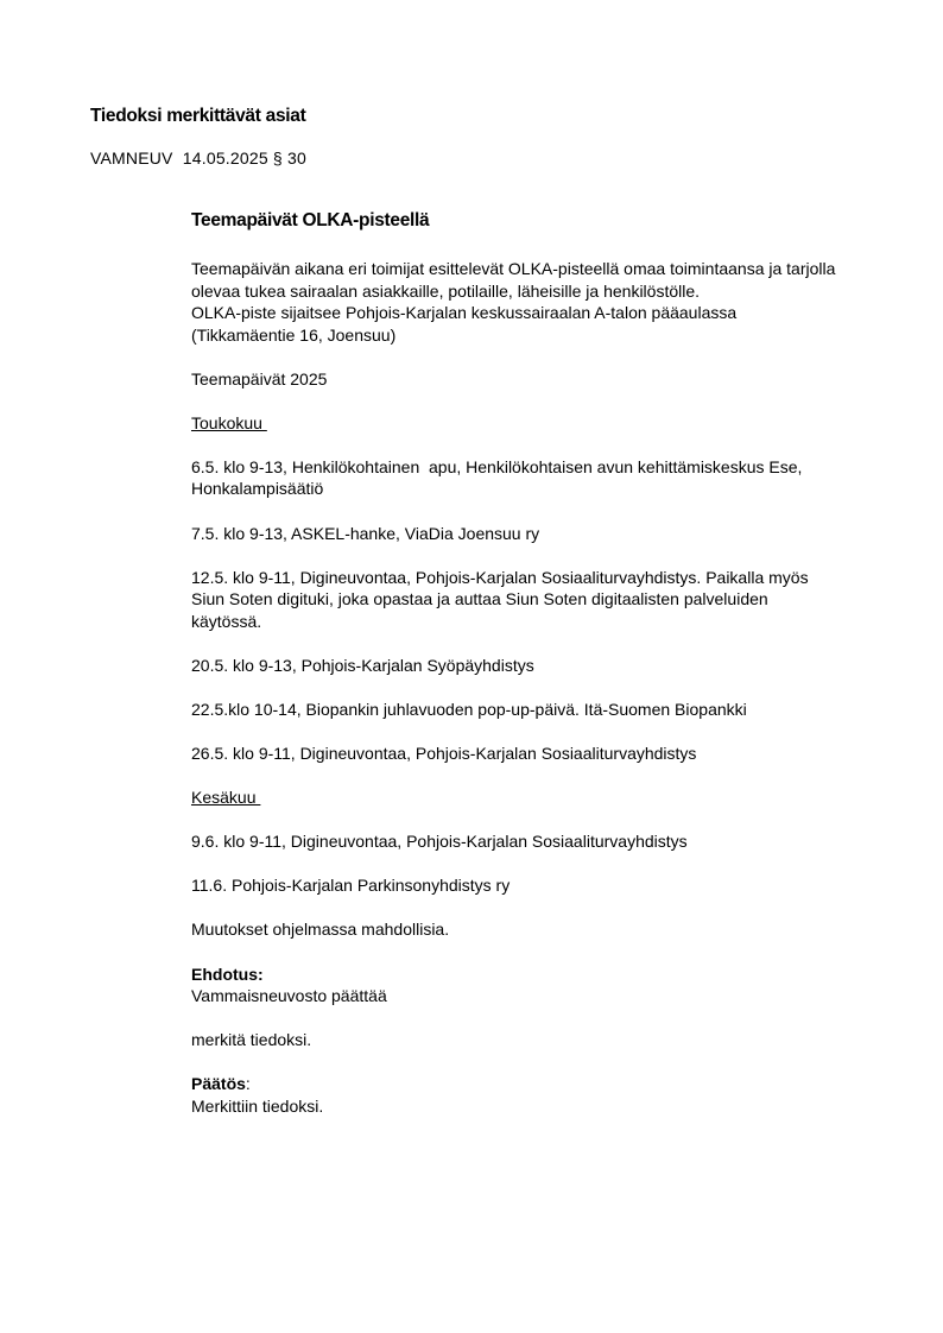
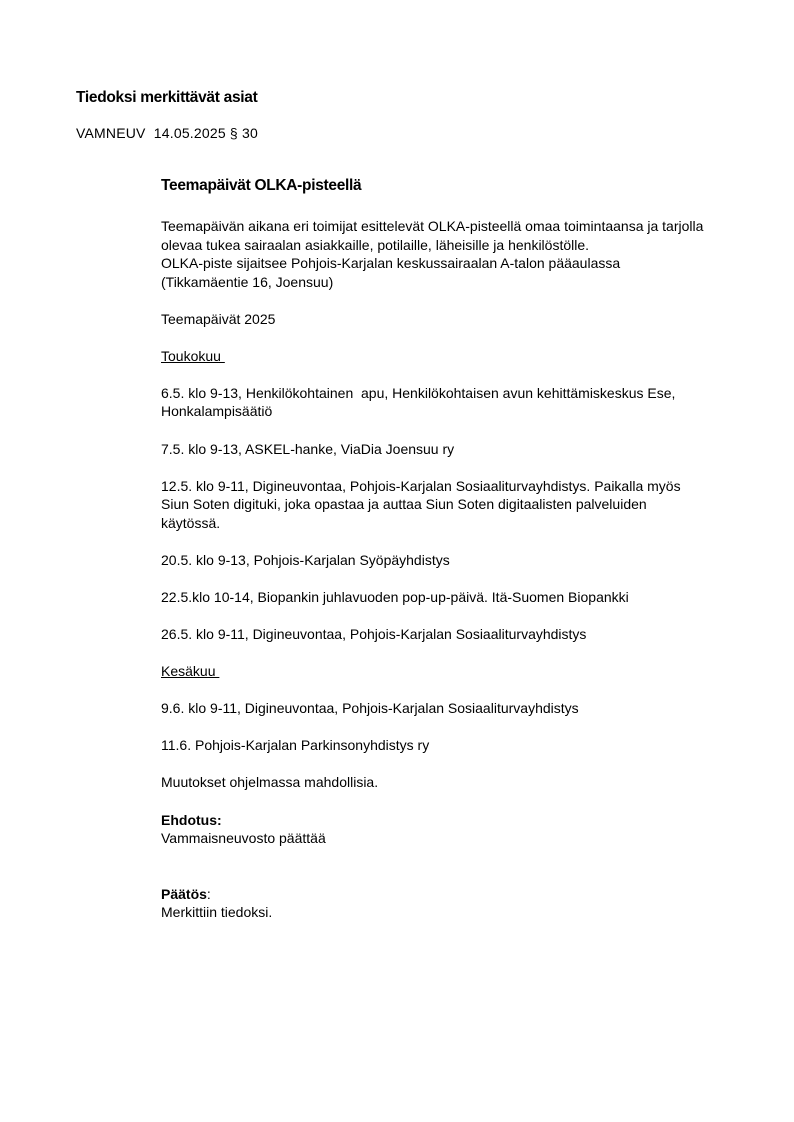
  Tiedoksi merkittävät asiat
  VAMNEUV 14.05.2025 § 30
  Teemapäivät OLKA-pisteellä
  Teemapäivän aikana eri toimijat esittelevät OLKA-pisteellä omaa toimintaansa ja tarjolla
  olevaa tukea sairaalan asiakkaille, potilaille, läheisille ja henkilöstölle.
  OLKA-piste sijaitsee Pohjois-Karjalan keskussairaalan A-talon pääaulassa
  (Tikkamäentie 16, Joensuu)
  Teemapäivät 2025
  Toukokuu
  6.5. klo 9-13, Henkilökohtainen apu, Henkilökohtaisen avun kehittämiskeskus Ese,
  Honkalampisäätiö
  7.5. klo 9-13, ASKEL-hanke, ViaDia Joensuu ry
  12.5. klo 9-11, Digineuvontaa, Pohjois-Karjalan Sosiaaliturvayhdistys. Paikalla myös
  Siun Soten digituki, joka opastaa ja auttaa Siun Soten digitaalisten palveluiden
  käytössä.
  20.5. klo 9-13, Pohjois-Karjalan Syöpäyhdistys
  22.5.klo 10-14, Biopankin juhlavuoden pop-up-päivä. Itä-Suomen Biopankki
  26.5. klo 9-11, Digineuvontaa, Pohjois-Karjalan Sosiaaliturvayhdistys
  Kesäkuu
  9.6. klo 9-11, Digineuvontaa, Pohjois-Karjalan Sosiaaliturvayhdistys
  11.6. Pohjois-Karjalan Parkinsonyhdistys ry
  Muutokset ohjelmassa mahdollisia.
  Ehdotus:
  Vammaisneuvosto päättää
- merkitä tiedoksi.
  Päätös:
  Merkittiin tiedoksi.
